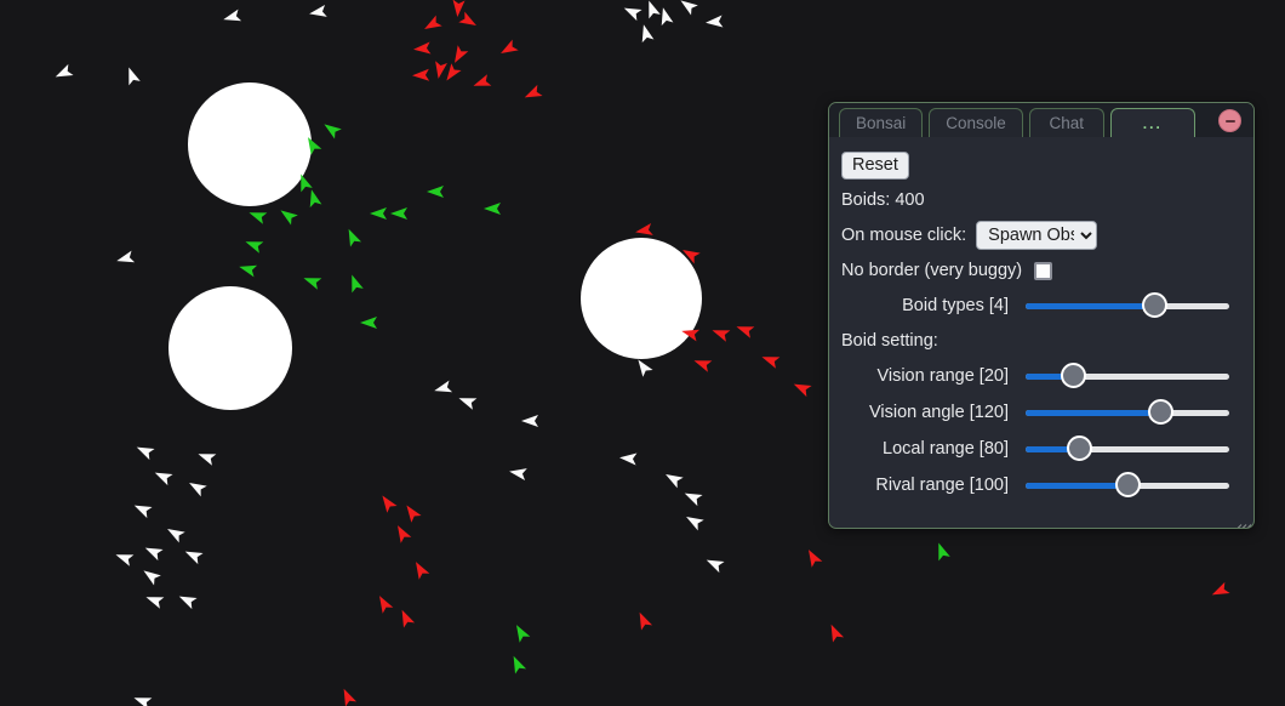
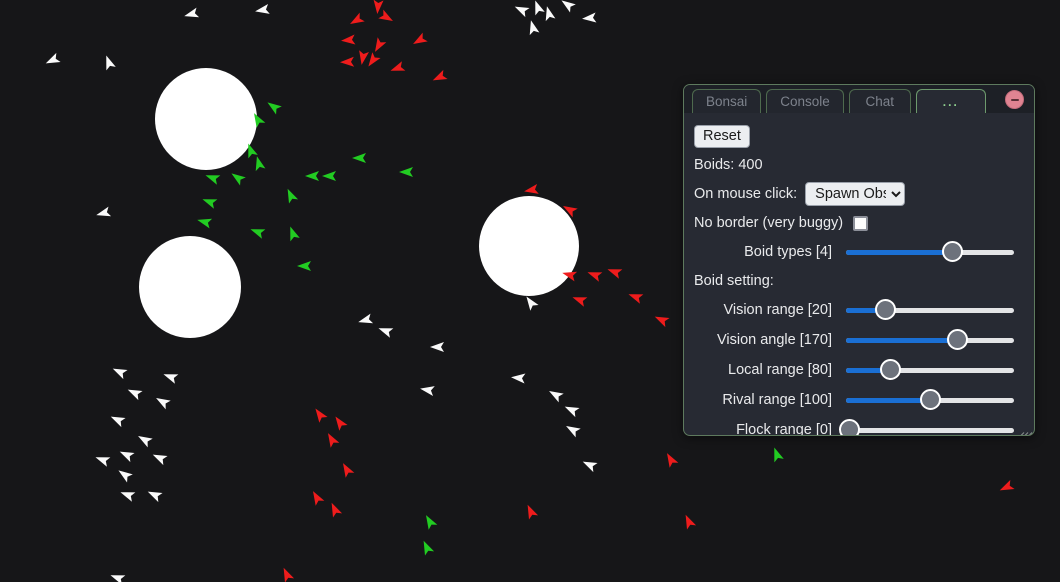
  Bonsai
  Console
  Chat
  ...
  Reset
  Boids: 400
  On mouse click:
  No border (very buggy)
  Boid types [4]
  Boid setting:
  Vision range [20]
- Vision angle [120]
+ Vision angle [170]
  Local range [80]
  Rival range [100]
+ Flock range [0]
